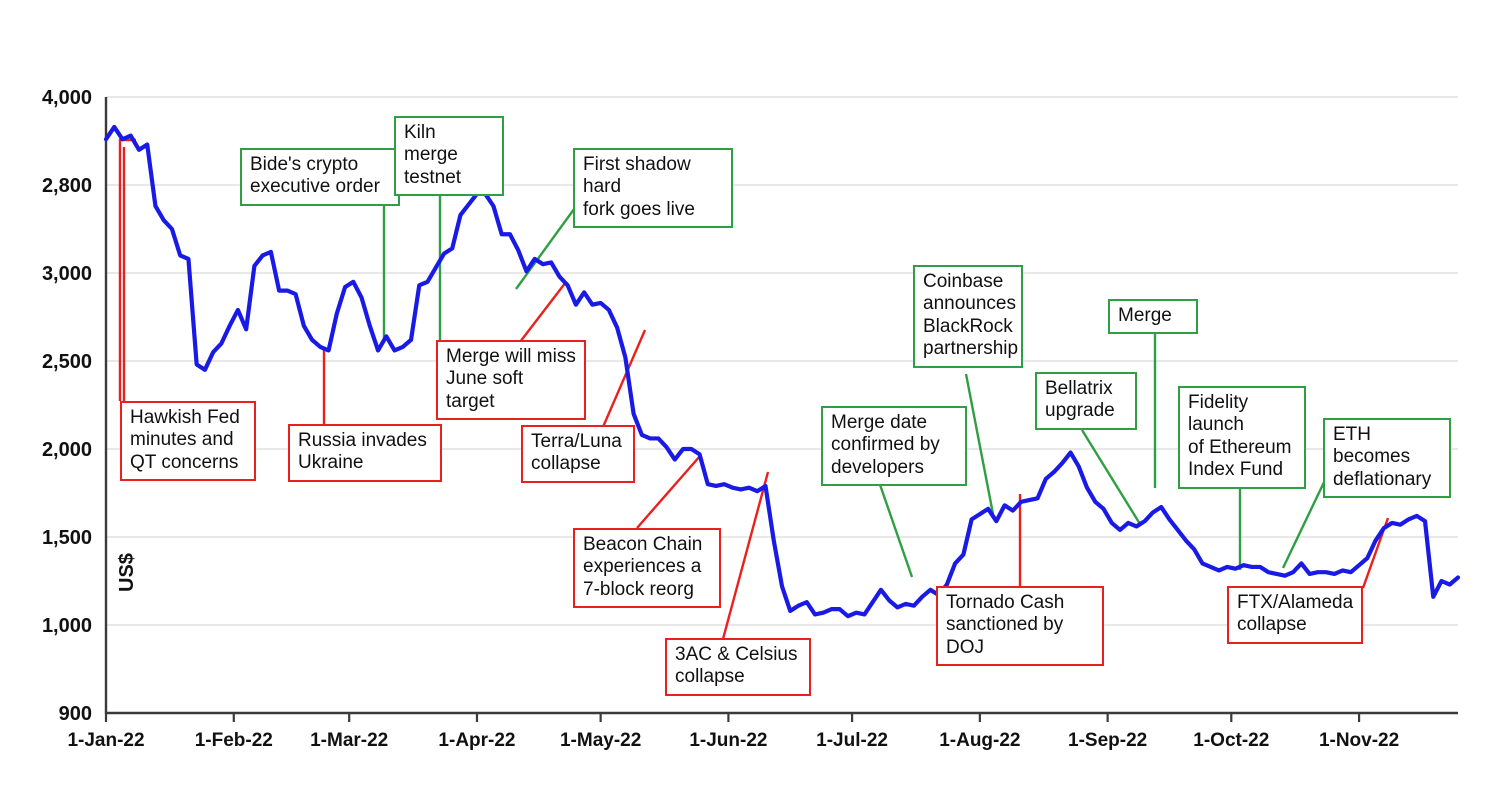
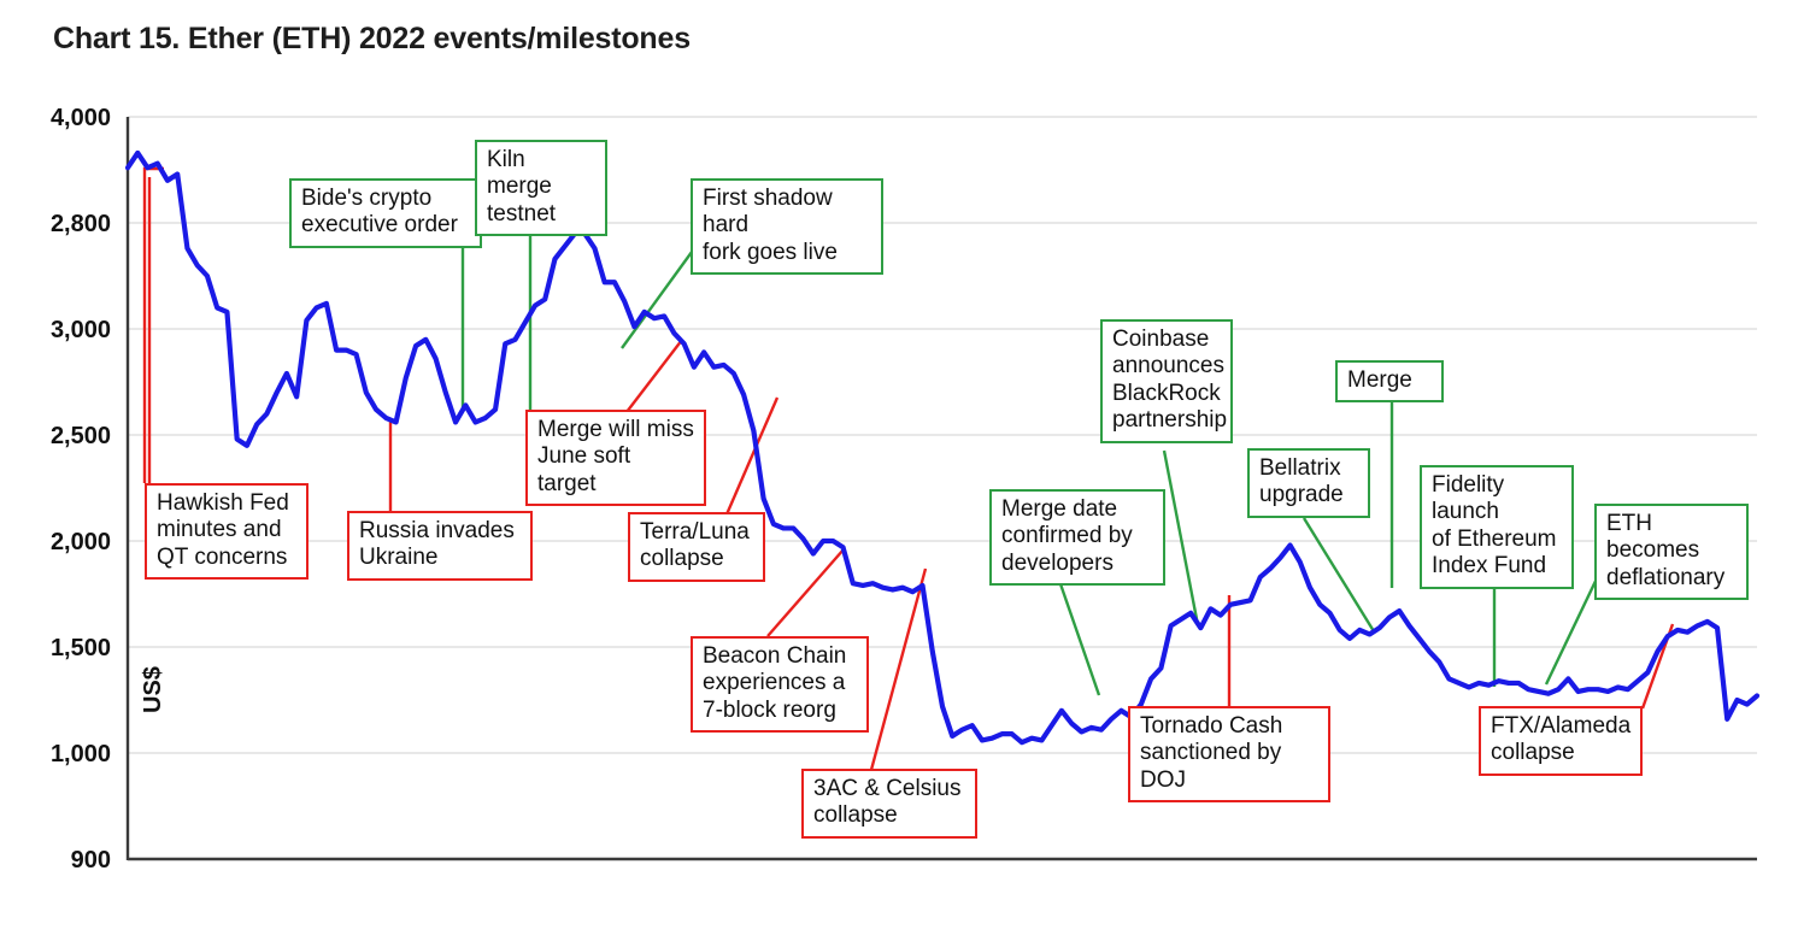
+ Chart 15. Ether (ETH) 2022 events/milestones
  4,000
  2,800
  3,000
  2,500
  2,000
  1,500
  1,000
  900
- 1-Jan-22
- 1-Feb-22
- 1-Mar-22
- 1-Apr-22
- 1-May-22
- 1-Jun-22
- 1-Jul-22
- 1-Aug-22
- 1-Sep-22
- 1-Oct-22
- 1-Nov-22
  Hawkish Fed
  minutes and
  QT concerns
  Bide's crypto
  executive order
  Kiln merge
  testnet
  Russia invades
  Ukraine
  First shadow hard
  fork goes live
  Merge will miss
  June soft target
  Terra/Luna
  collapse
  Beacon Chain
  experiences a
  7-block reorg
  3AC & Celsius
  collapse
  Merge date
  confirmed by
  developers
  Coinbase
  announces
  BlackRock
  partnership
  Tornado Cash
  sanctioned by DOJ
  Bellatrix
  upgrade
  Merge
  Fidelity launch
  of Ethereum
  Index Fund
  ETH becomes
  deflationary
  FTX/Alameda
  collapse
